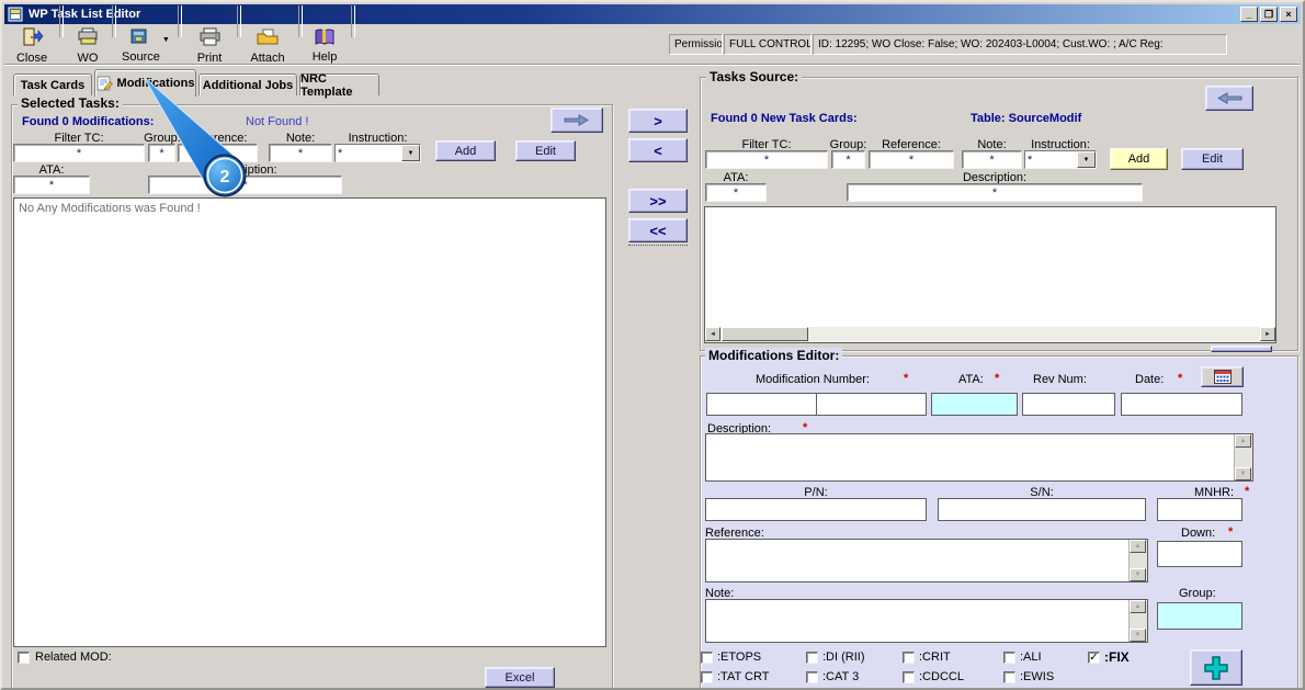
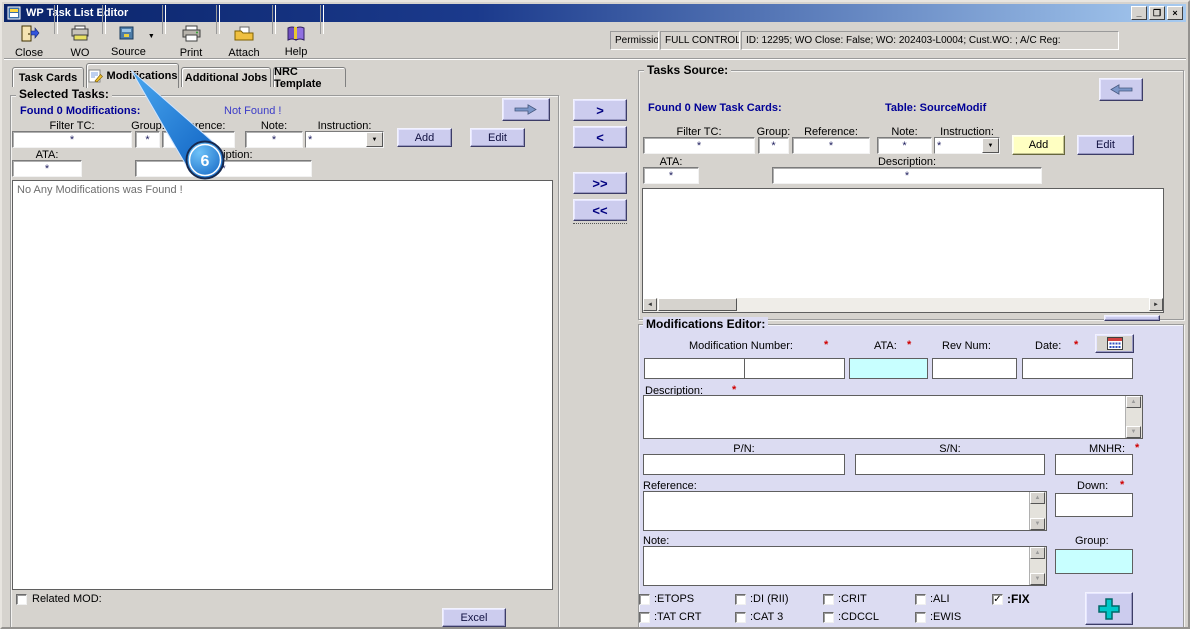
  WP Task List Editor
  _
  ❐
  ×
  Close
  WO
  Source
  Print
  Attach
  Help
  Permissio
  FULL CONTROL
  ID: 12295; WO Close: False; WO: 202403-L0004; Cust.WO: ; A/C Reg:
  Task Cards
  Modications
  Additional Jobs
  NRC Template
  Selected Tasks:
  Found 0 Modifications:
  Not Found !
  Filter TC:
  Group
  Note:
  Instruction:
  *
  *
  *
  *
  Add
  Edit
  ATA:
  *
  *
  No Any Modifications was Found !
  Related MOD:
  Excel
  >
  <
  >>
  <<
  Tasks Source:
  Found 0 New Task Cards:
  Table: SourceModif
  Filter TC:
  Group:
  Reference:
  Note:
  Instruction:
  *
  *
  *
  *
  *
  Add
  Edit
  ATA:
  Description:
  *
  *
  Modifications Editor:
  Modification Number:
  *
  ATA:
  *
  Rev Num:
  Date:
  *
  Description:
  *
  P/N:
  S/N:
  MNHR:
  *
  Reference:
  Down:
  *
  Note:
  Group:
  :ETOPS
  :DI (RII)
  :CRIT
  :ALI
  ✓
  :FIX
  :TAT CRT
  :CAT 3
  :CDCCL
  :EWIS
- 2
+ 6
